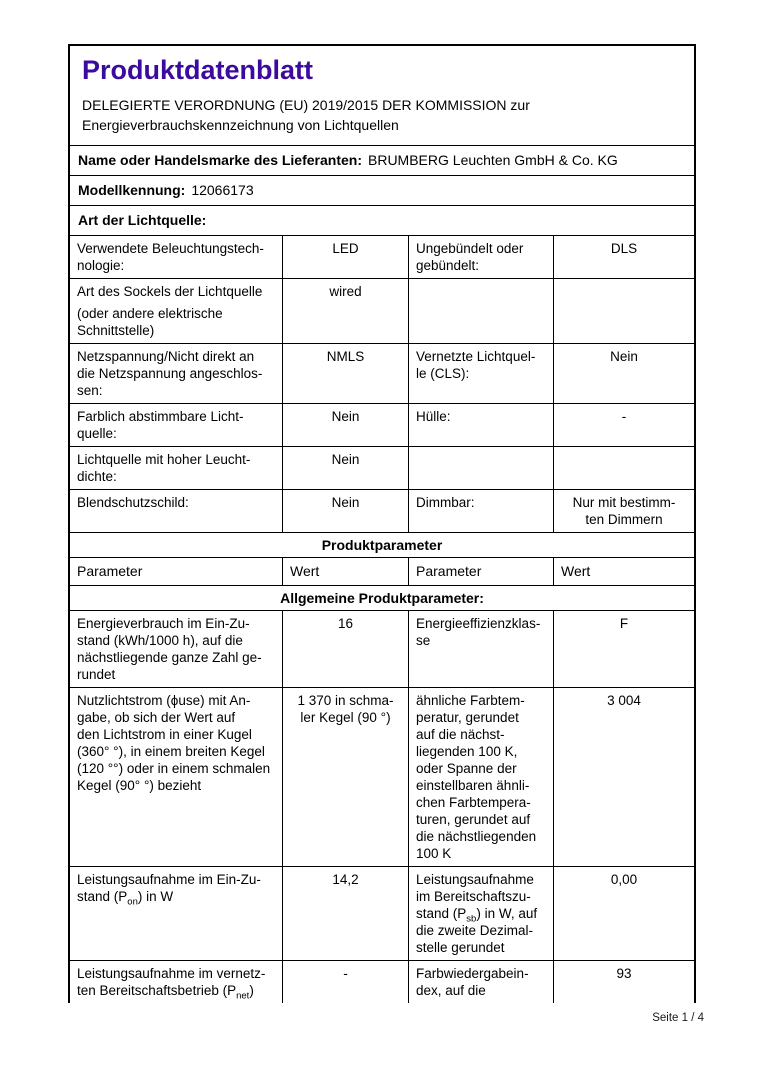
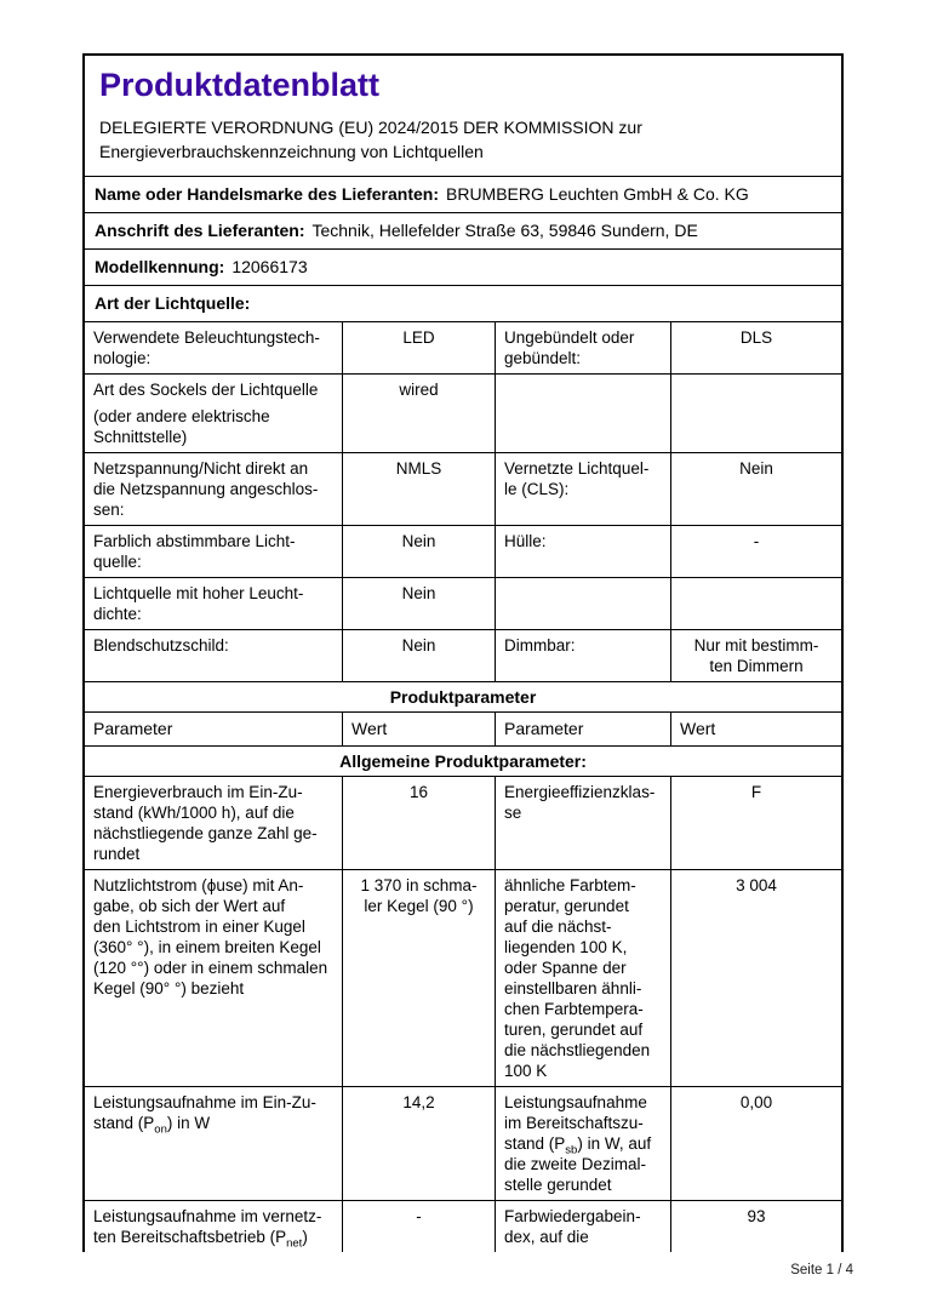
  Produktdatenblatt
- DELEGIERTE VERORDNUNG (EU) 2019/2015 DER KOMMISSION zur
+ DELEGIERTE VERORDNUNG (EU) 2024/2015 DER KOMMISSION zur
  Energieverbrauchskennzeichnung von Lichtquellen
  Name oder Handelsmarke des Lieferanten: BRUMBERG Leuchten GmbH & Co. KG
+ Anschrift des Lieferanten: Technik, Hellefelder Straße 63, 59846 Sundern, DE
  Modellkennung: 12066173
  Art der Lichtquelle:
  Verwendete Beleuchtungstech-
  nologie:
  LED
  Ungebündelt oder
  gebündelt:
  DLS
  Art des Sockels der Lichtquelle
  (oder andere elektrische
  Schnittstelle)
  wired
  Netzspannung/Nicht direkt an
  die Netzspannung angeschlos-
  sen:
  NMLS
  Vernetzte Lichtquel-
  le (CLS):
  Nein
  Farblich abstimmbare Licht-
  quelle:
  Nein
  Hülle:
  -
  Lichtquelle mit hoher Leucht-
  dichte:
  Nein
  Blendschutzschild:
  Nein
  Dimmbar:
  Nur mit bestimm-
  ten Dimmern
  Produktparameter
  Parameter
  Wert
  Parameter
  Wert
  Allgemeine Produktparameter:
  Energieverbrauch im Ein-Zu-
  stand (kWh/1000 h), auf die
  nächstliegende ganze Zahl ge-
  rundet
  16
  Energieeffizienzklas-
  se
  F
  Nutzlichtstrom (ϕuse) mit An-
  gabe, ob sich der Wert auf
  den Lichtstrom in einer Kugel
  (360° °), in einem breiten Kegel
  (120 °°) oder in einem schmalen
  Kegel (90° °) bezieht
  1 370 in schma-
  ler Kegel (90 °)
  ähnliche Farbtem-
  peratur, gerundet
  auf die nächst-
  liegenden 100 K,
  oder Spanne der
  einstellbaren ähnli-
  chen Farbtempera-
  turen, gerundet auf
  die nächstliegenden
  100 K
  3 004
  Leistungsaufnahme im Ein-Zu-
  stand (Pon) in W
  14,2
  Leistungsaufnahme
  im Bereitschaftszu-
  stand (Psb) in W, auf
  die zweite Dezimal-
  stelle gerundet
  0,00
  Leistungsaufnahme im vernetz-
  ten Bereitschaftsbetrieb (Pnet)
  -
  Farbwiedergabein-
  dex, auf die
  93
  Seite 1 / 4
